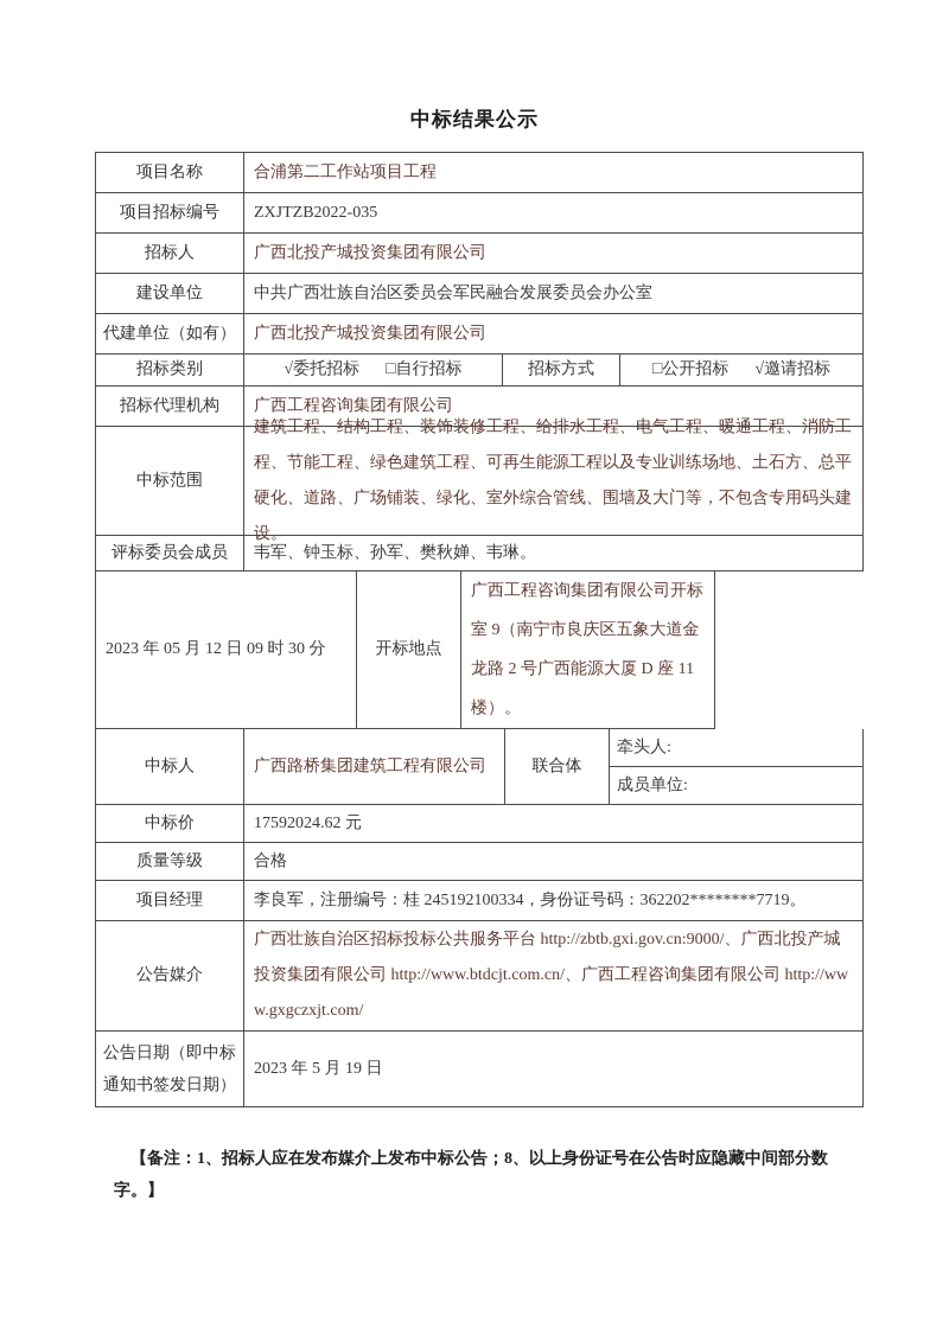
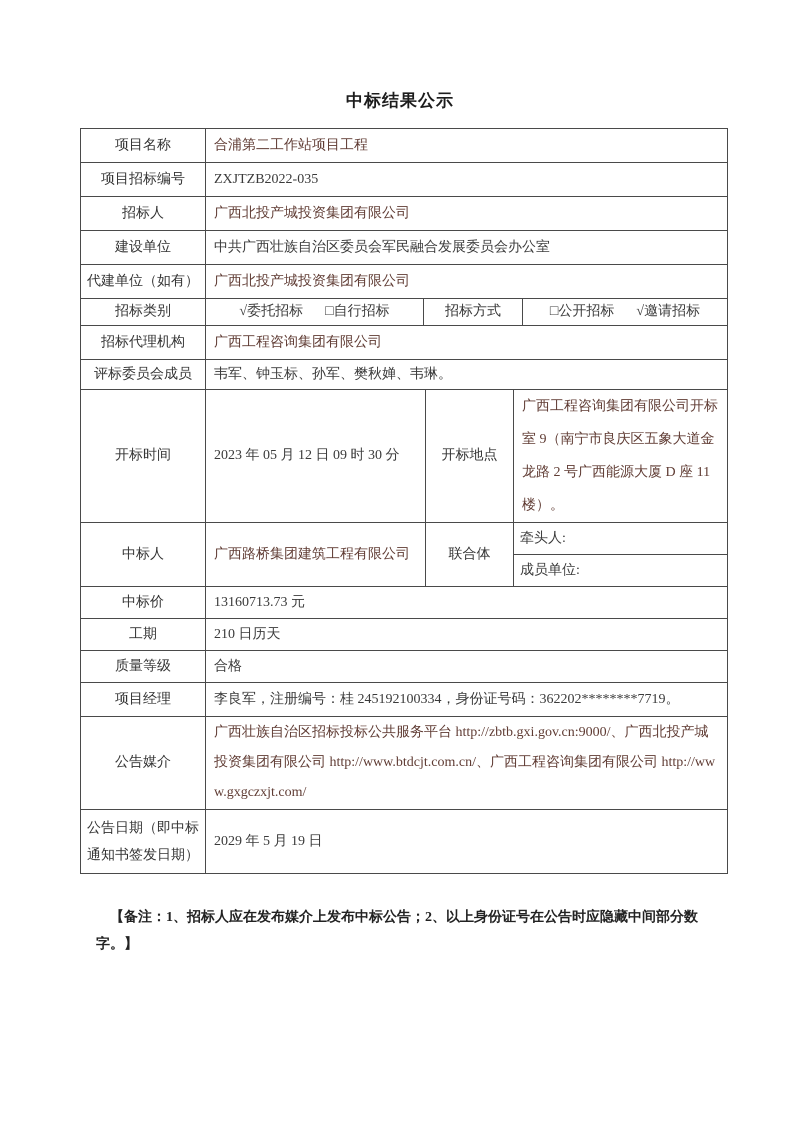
  中标结果公示
  项目名称
  合浦第二工作站项目工程
  项目招标编号
  ZXJTZB2022-035
  招标人
  广西北投产城投资集团有限公司
  建设单位
  中共广西壮族自治区委员会军民融合发展委员会办公室
  代建单位（如有）
  广西北投产城投资集团有限公司
  招标类别
  √委托招标
  □自行招标
  招标方式
  □公开招标
  √邀请招标
  招标代理机构
  广西工程咨询集团有限公司
- 中标范围
- 建筑工程、结构工程、装饰装修工程、给排水工程、电气工程、暖通工程、消防工程、节能工程、绿色建筑工程、可再生能源工程以及专业训练场地、土石方、总平硬化、道路、广场铺装、绿化、室外综合管线、围墙及大门等，不包含专用码头建设。
  评标委员会成员
  韦军、钟玉标、孙军、樊秋婵、韦琳。
+ 开标时间
  2023 年 05 月 12 日 09 时 30 分
  开标地点
  广西工程咨询集团有限公司开标室 9（南宁市良庆区五象大道金龙路 2 号广西能源大厦 D 座 11 楼）。
  中标人
  广西路桥集团建筑工程有限公司
  联合体
  牵头人:
  成员单位:
  中标价
- 17592024.62 元
+ 13160713.73 元
+ 工期
+ 210 日历天
  质量等级
  合格
  项目经理
  李良军，注册编号：桂 245192100334，身份证号码：362202********7719。
  公告媒介
  广西壮族自治区招标投标公共服务平台 http://zbtb.gxi.gov.cn:9000/、广西北投产城投资集团有限公司 http://www.btdcjt.com.cn/、广西工程咨询集团有限公司 http://www.gxgczxjt.com/
  公告日期（即中标通知书签发日期）
- 2023 年 5 月 19 日
+ 2029 年 5 月 19 日
- 【备注：1、招标人应在发布媒介上发布中标公告；8、以上身份证号在公告时应隐藏中间部分数字。】
+ 【备注：1、招标人应在发布媒介上发布中标公告；2、以上身份证号在公告时应隐藏中间部分数字。】
